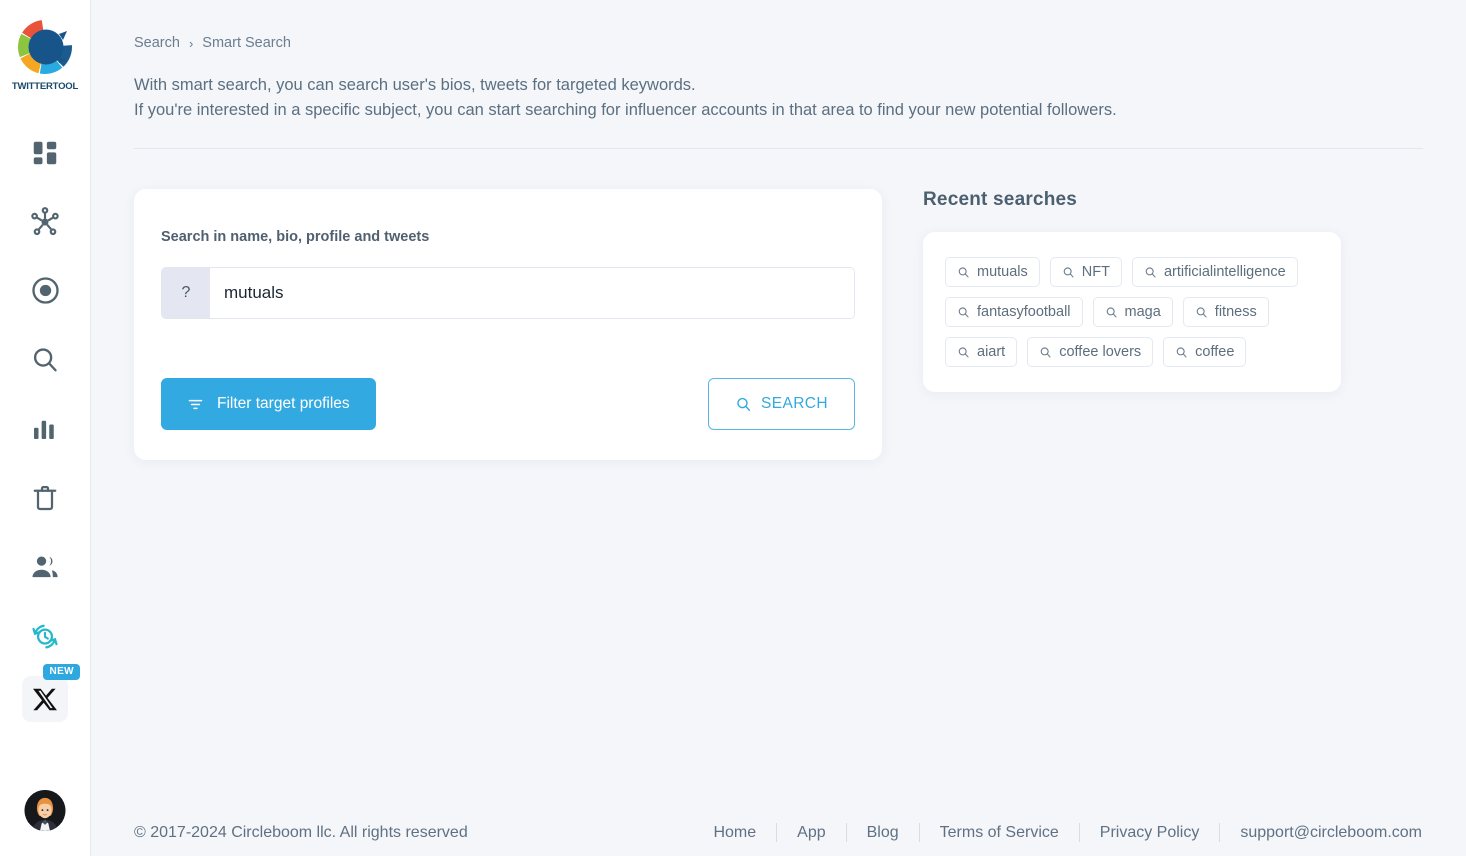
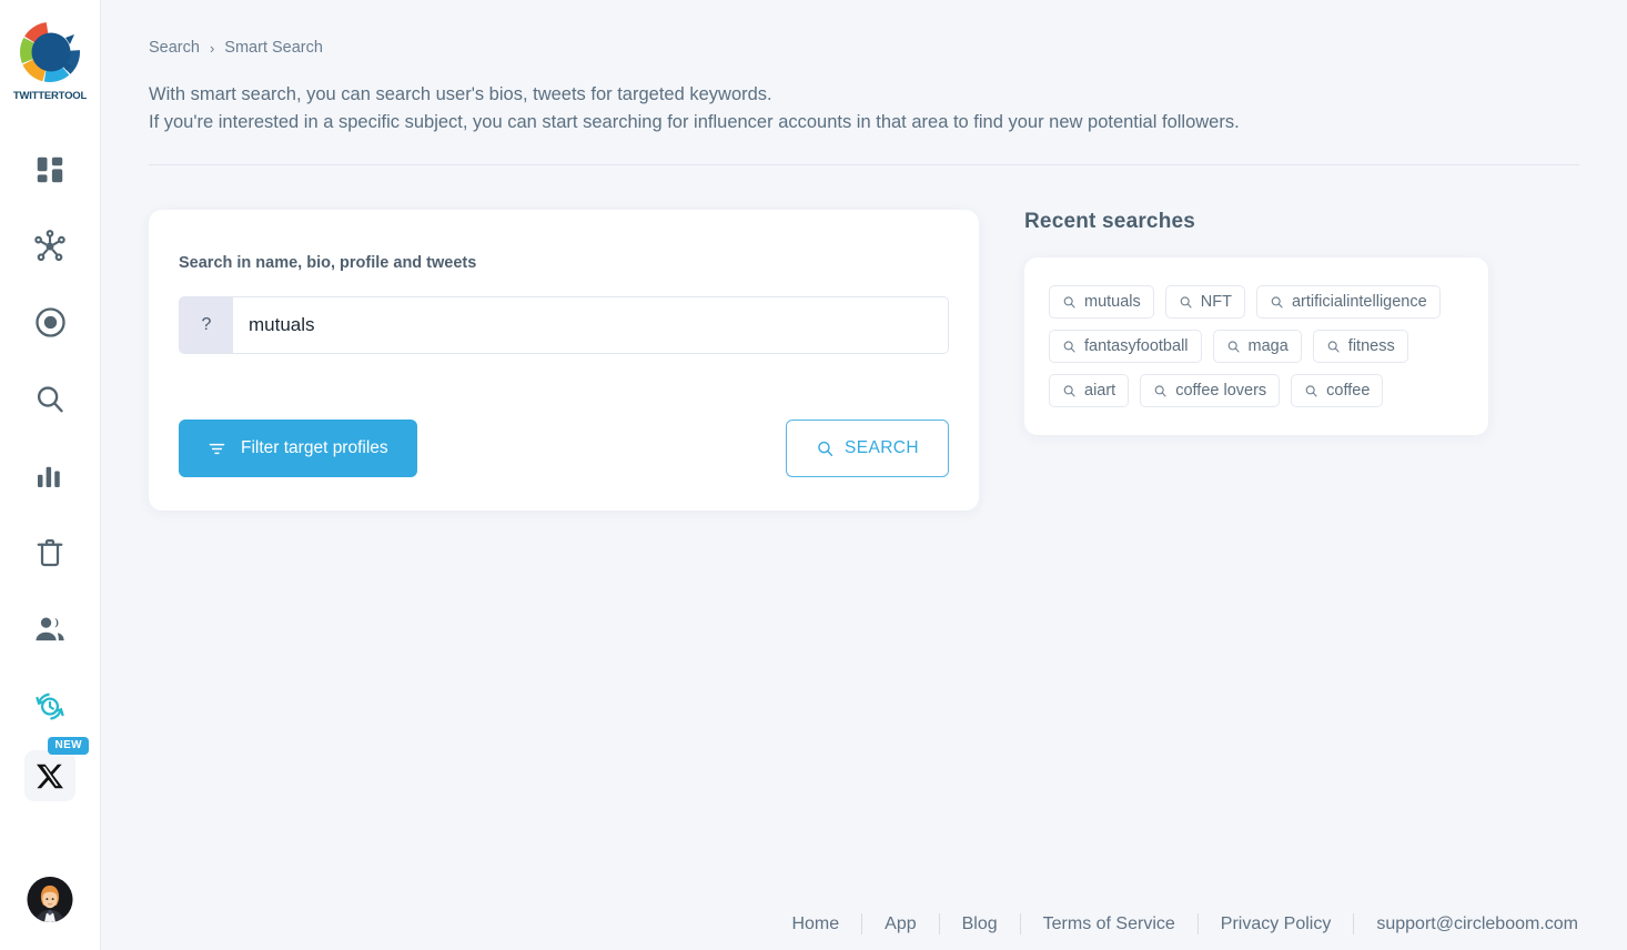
  TWITTERTOOL
  NEW
  Search
  ›
  Smart Search
  With smart search, you can search user's bios, tweets for targeted keywords.
  If you're interested in a specific subject, you can start searching for influencer accounts in that area to find your new potential followers.
  Search in name, bio, profile and tweets
  ?
  mutuals
  Filter target profiles
  SEARCH
  Recent searches
  mutuals
  NFT
  artificialintelligence
  fantasyfootball
  maga
  fitness
  aiart
  coffee lovers
  coffee
- © 2017-2024 Circleboom llc. All rights reserved
  Home
  App
  Blog
  Terms of Service
  Privacy Policy
  support@circleboom.com
